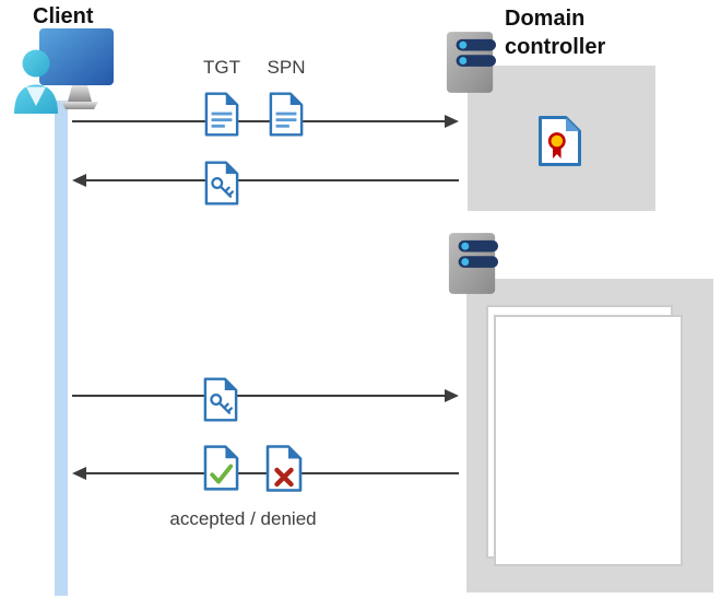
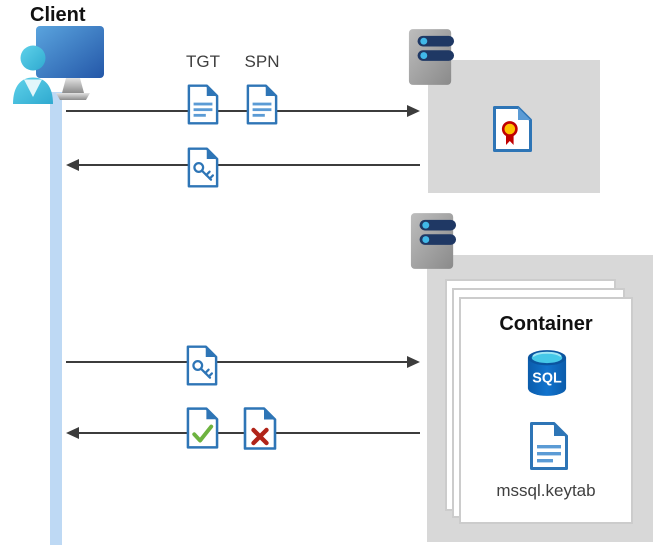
+ Container
+ SQL
+ mssql.keytab
  Client
  TGT
  SPN
- Domain controller
- accepted / denied
